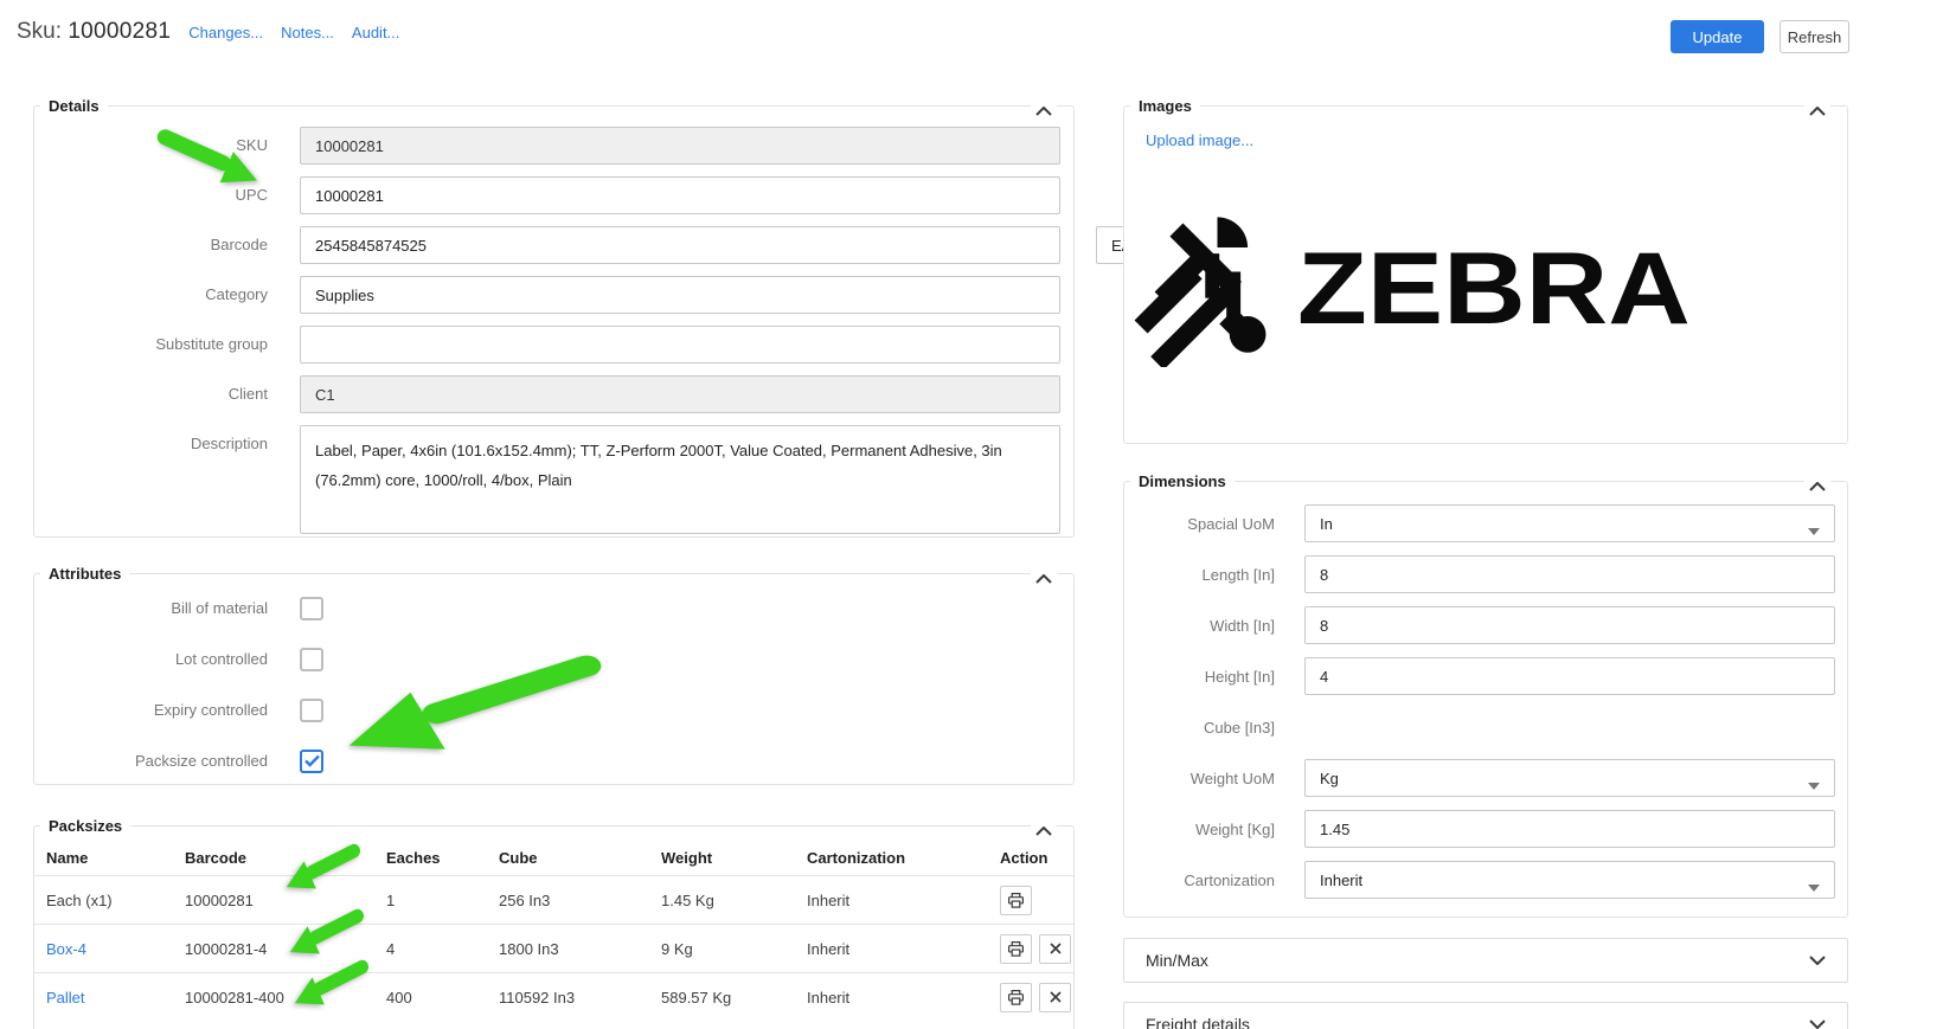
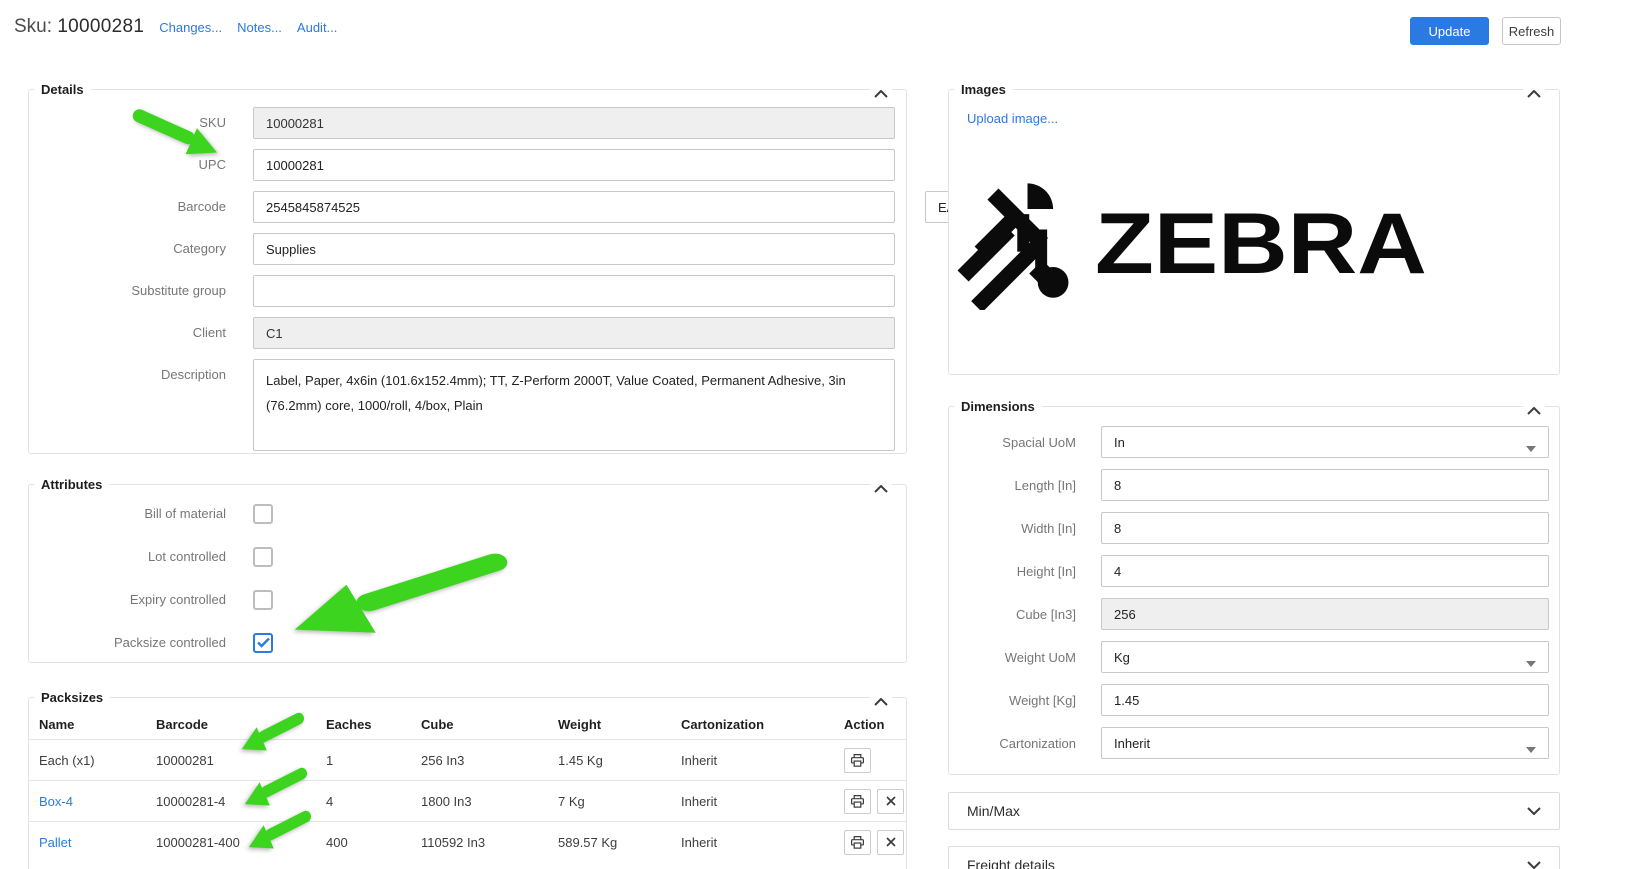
  Sku: 10000281
  Changes...
  Notes...
  Audit...
  Update
  Refresh
  Details
  SKU
  10000281
  UPC
  10000281
  Barcode
  2545845874525
  Category
  Supplies
  Substitute group
  Client
  C1
  Description
  Attributes
  Bill of material
  Lot controlled
  Expiry controlled
  Packsize controlled
  Packsizes
  Name
  Barcode
  Eaches
  Cube
  Weight
  Cartonization
  Action
  Each (x1)
  10000281
  1
  256 In3
  1.45 Kg
  Inherit
  Box-4
  10000281-4
  4
  1800 In3
- 9 Kg
+ 7 Kg
  Inherit
  Pallet
  10000281-400
  400
  110592 In3
  589.57 Kg
  Inherit
  Images
  Upload image...
  ZEBRA
  Dimensions
  Spacial UoM
  In
  Length [In]
  8
  Width [In]
  8
  Height [In]
  4
  Cube [In3]
+ 256
  Weight UoM
  Kg
  Weight [Kg]
  1.45
  Cartonization
  Inherit
  Min/Max
  Freight details
